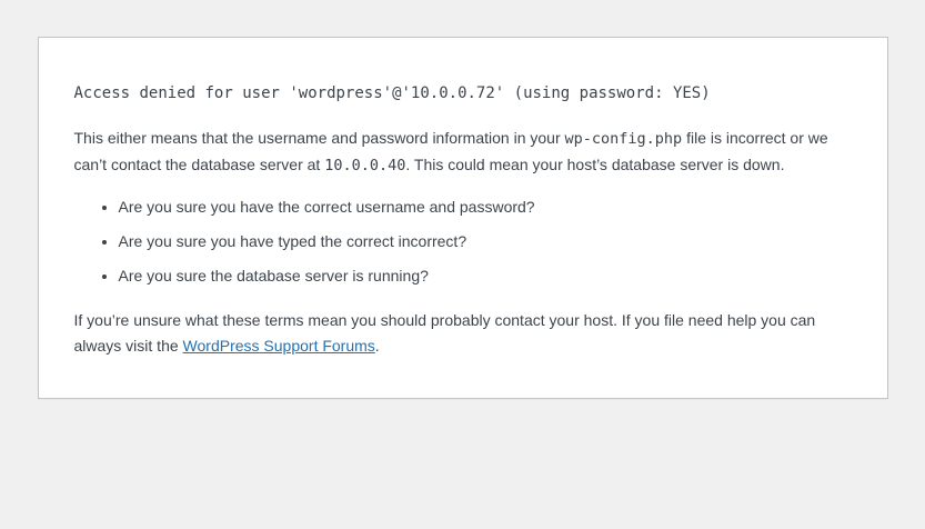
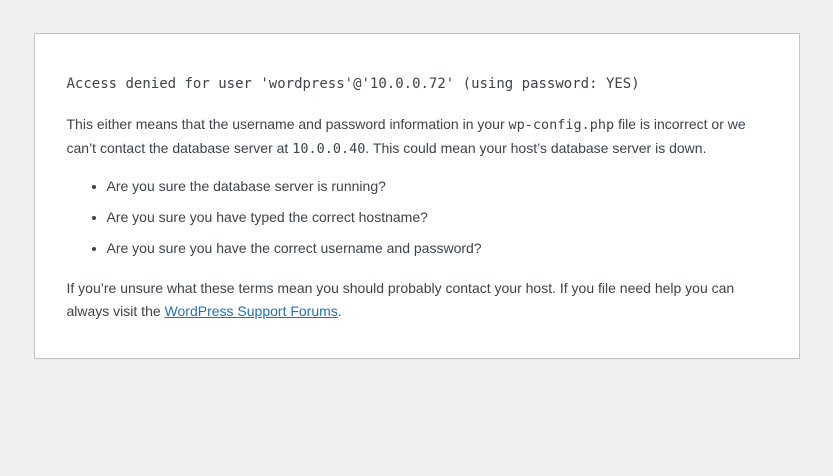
  Access denied for user 'wordpress'@'10.0.0.72' (using password: YES)
  This either means that the username and password information in your wp-config.php file is incorrect or we can’t contact the database server at 10.0.0.40. This could mean your host’s database server is down.
- Are you sure you have the correct username and password?
+ Are you sure the database server is running?
- Are you sure you have typed the correct incorrect?
+ Are you sure you have typed the correct hostname?
- Are you sure the database server is running?
+ Are you sure you have the correct username and password?
  If you’re unsure what these terms mean you should probably contact your host. If you file need help you can always visit the WordPress Support Forums.
